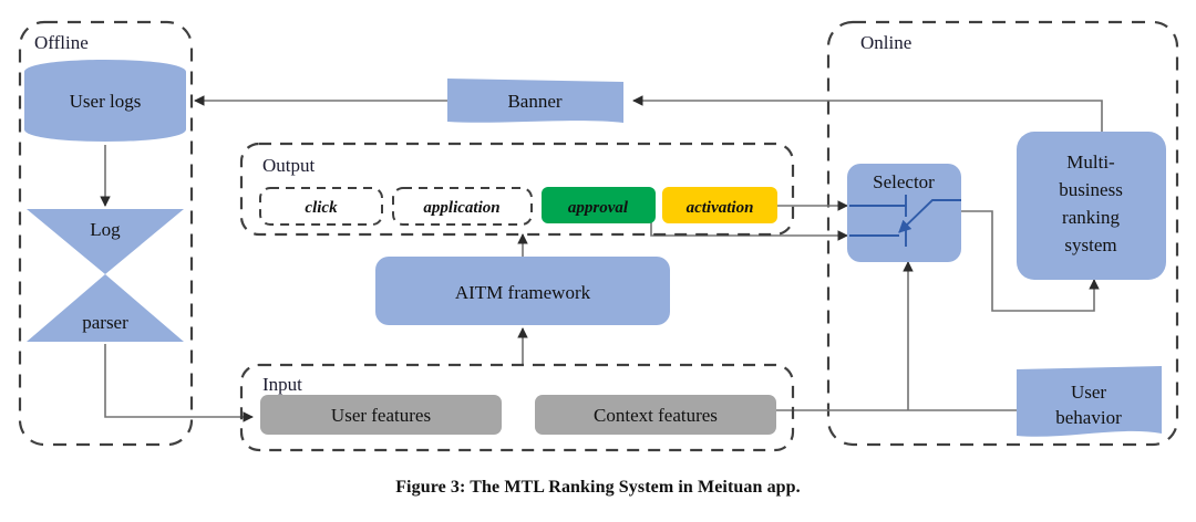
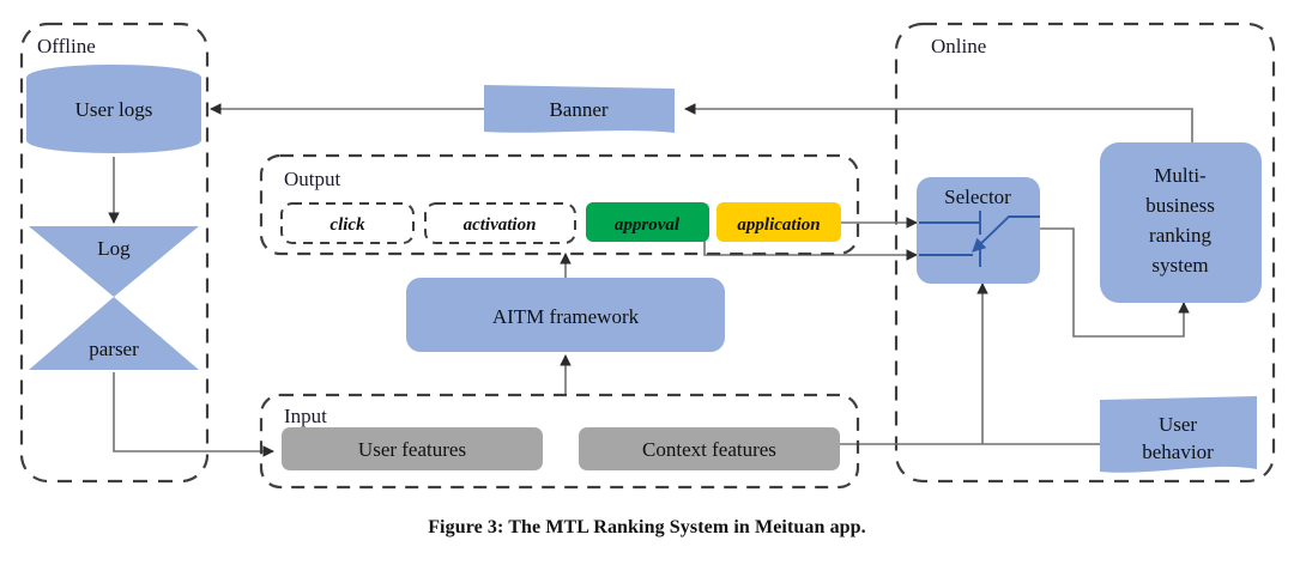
  Offline
  Online
  User logs
  Log
  parser
  Banner
  Output
  click
- application
+ activation
  approval
- activation
+ application
  AITM framework
  Input
  User features
  Context features
  Selector
  Multi-
  business
  ranking
  system
  User
  behavior
  Figure 3: The MTL Ranking System in Meituan app.
